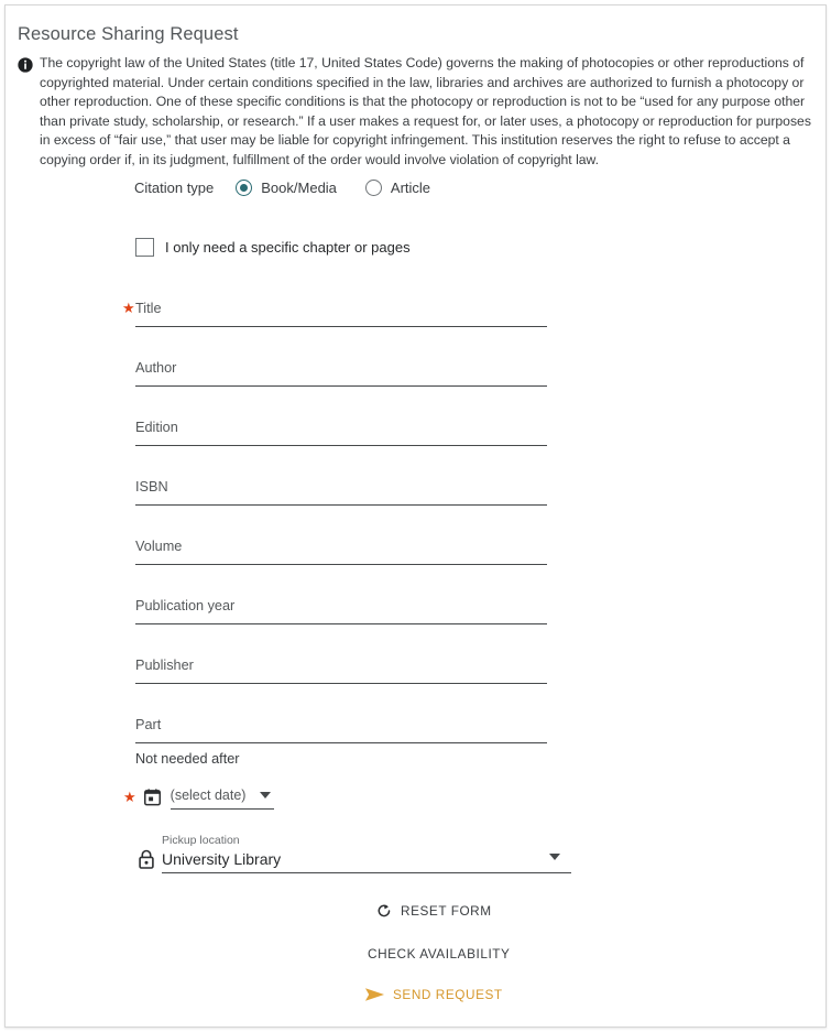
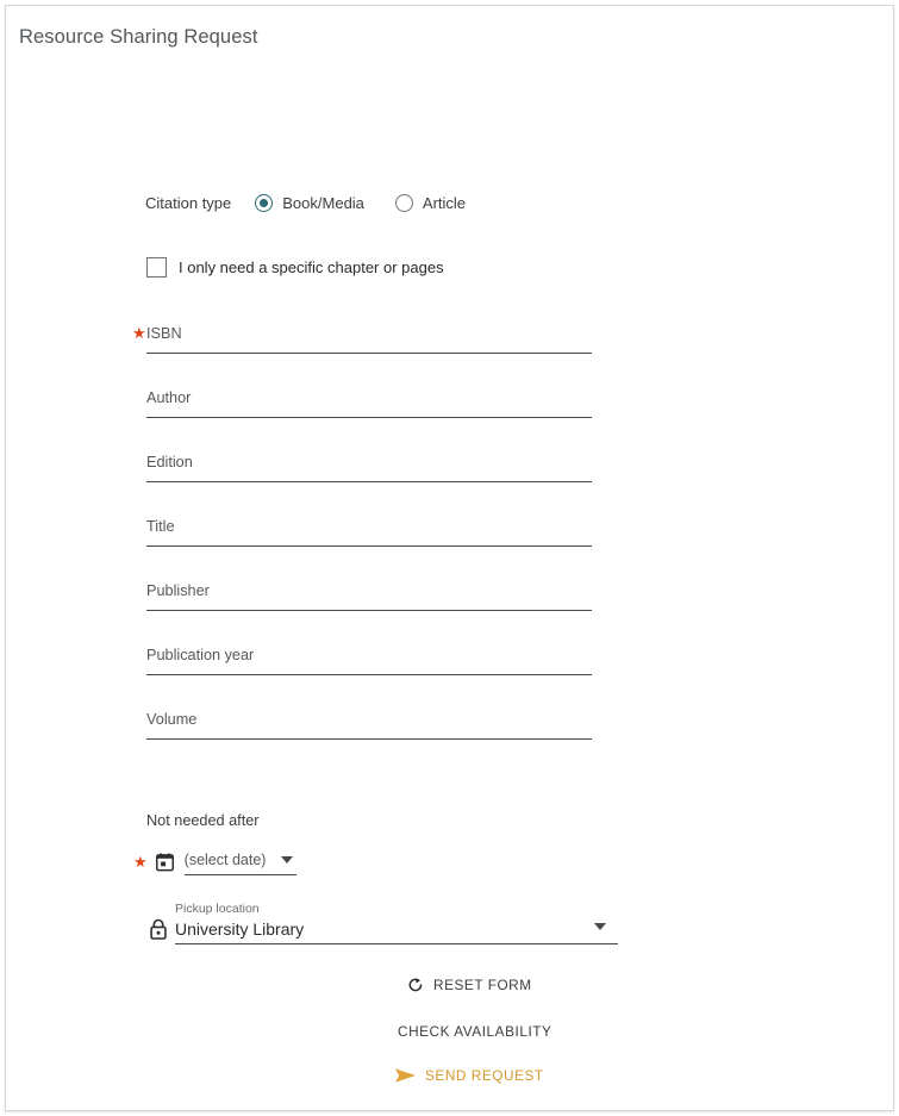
  Resource Sharing Request
- The copyright law of the United States (title 17, United States Code) governs the making of photocopies or other reproductions of copyrighted material. Under certain conditions specified in the law, libraries and archives are authorized to furnish a photocopy or other reproduction. One of these specific conditions is that the photocopy or reproduction is not to be “used for any purpose other than private study, scholarship, or research.” If a user makes a request for, or later uses, a photocopy or reproduction for purposes in excess of “fair use,” that user may be liable for copyright infringement. This institution reserves the right to refuse to accept a copying order if, in its judgment, fulfillment of the order would involve violation of copyright law.
  Citation type
  Book/Media
  Article
  I only need a specific chapter or pages
  ★
- Title
+ ISBN
  Author
  Edition
- ISBN
+ Title
- Volume
+ Publisher
  Publication year
- Publisher
+ Volume
- Part
  Not needed after
  ★
  (select date)
  Pickup location
  University Library
  RESET FORM
  CHECK AVAILABILITY
  SEND REQUEST
